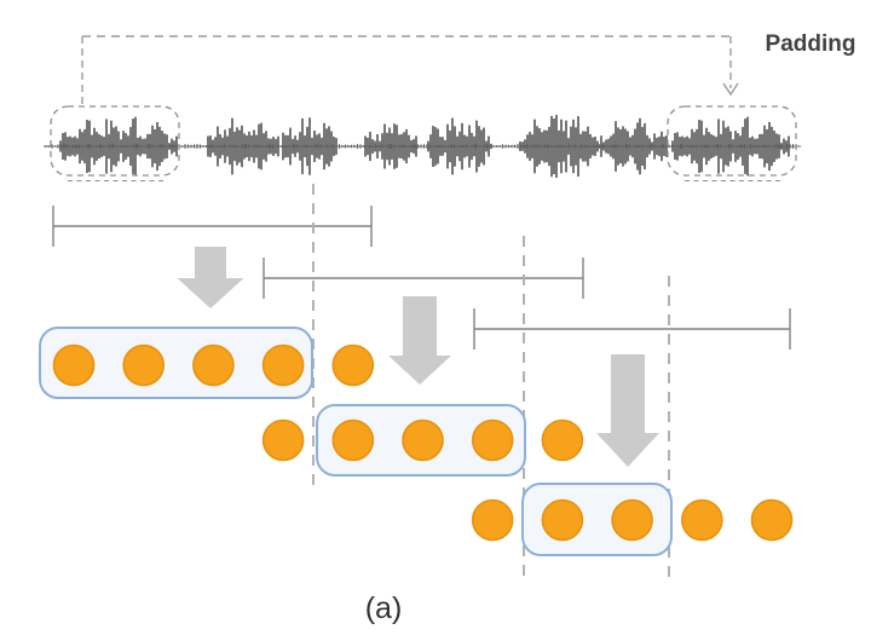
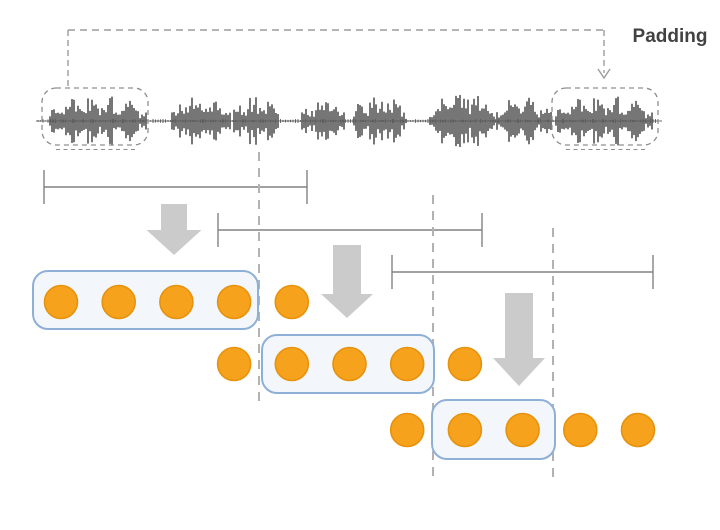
  Padding
- (a)
